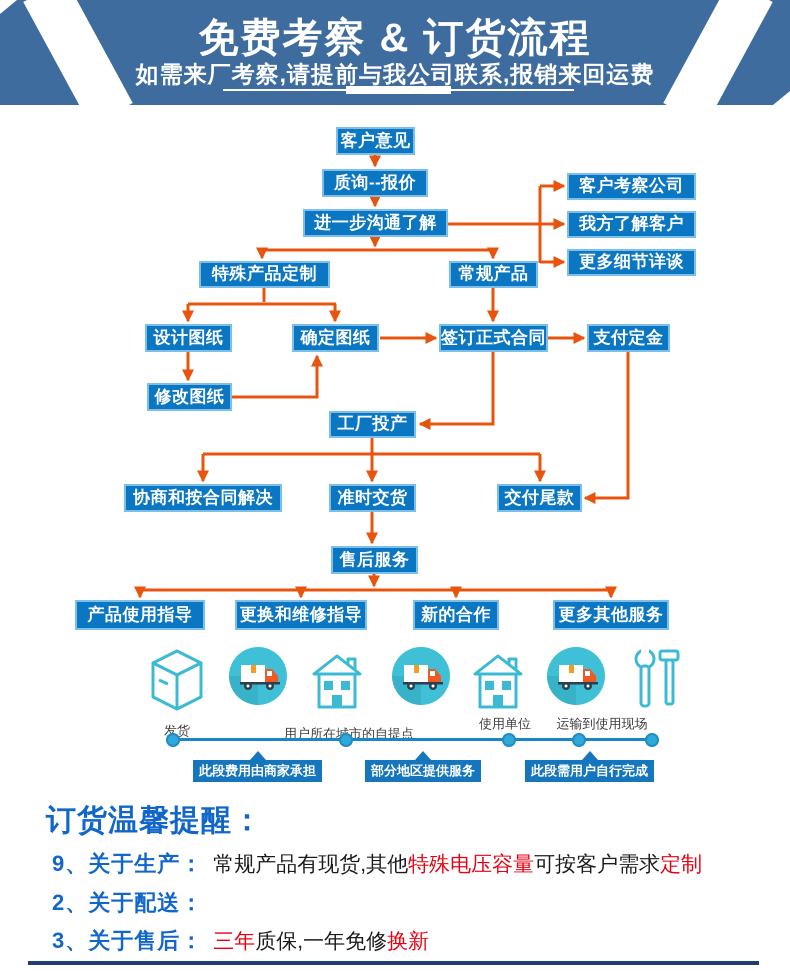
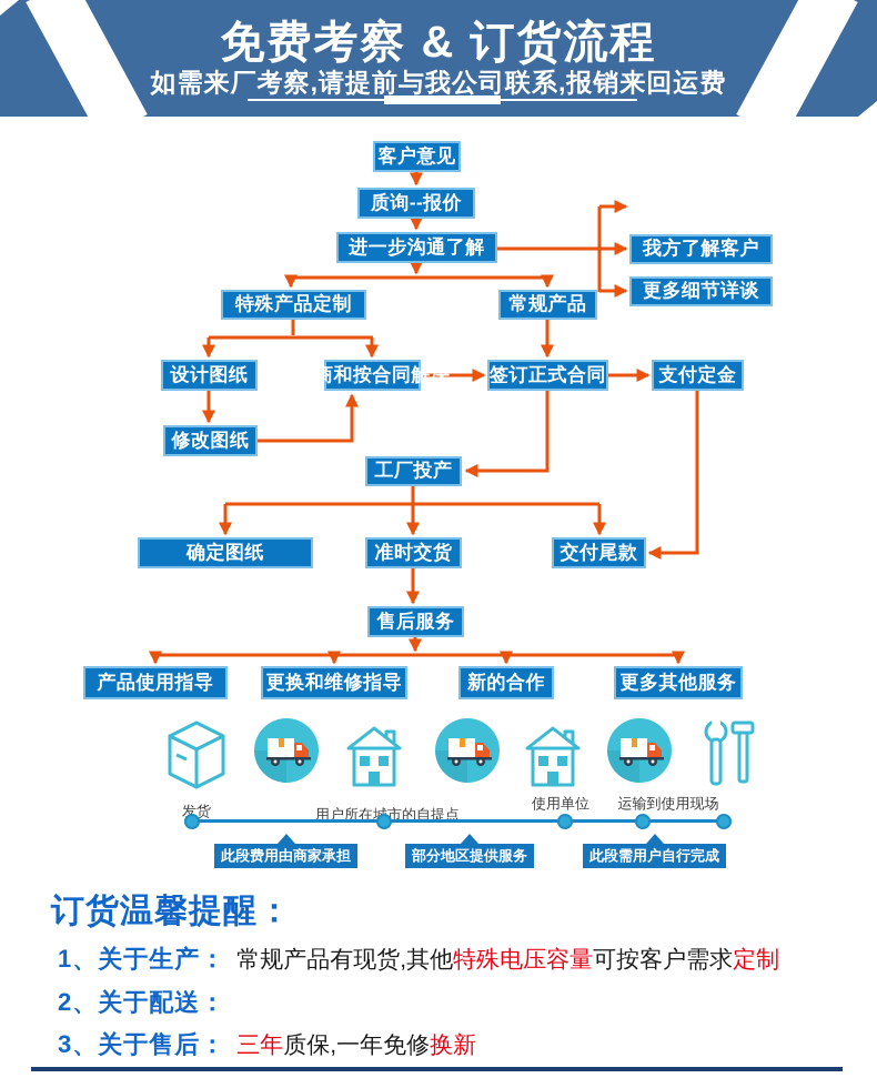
  免费考察 & 订货流程
  如需来厂考察,请提前与我公司联系,报销来回运费
  客户意见
  质询--报价
  进一步沟通了解
- 客户考察公司
  我方了解客户
  更多细节详谈
  特殊产品定制
  常规产品
  设计图纸
- 确定图纸
+ 协商和按合同解决
  签订正式合同
  支付定金
  修改图纸
  工厂投产
- 协商和按合同解决
+ 确定图纸
  准时交货
  交付尾款
  售后服务
  产品使用指导
  更换和维修指导
  新的合作
  更多其他服务
  发货
  用户所在市的自提点
  使用单位
  运输到使用现场
  此段费用由商家承担
  部分地区提供服务
  此段需用户自行完成
  订货温馨提醒：
- 9、关于生产：
+ 1、关于生产：
  常规产品有现货,其他
  特殊电压容量
  可按客户需求
  定制
  2、关于配送：
  3、关于售后：
  三年
  质保,一年免修
  换新
